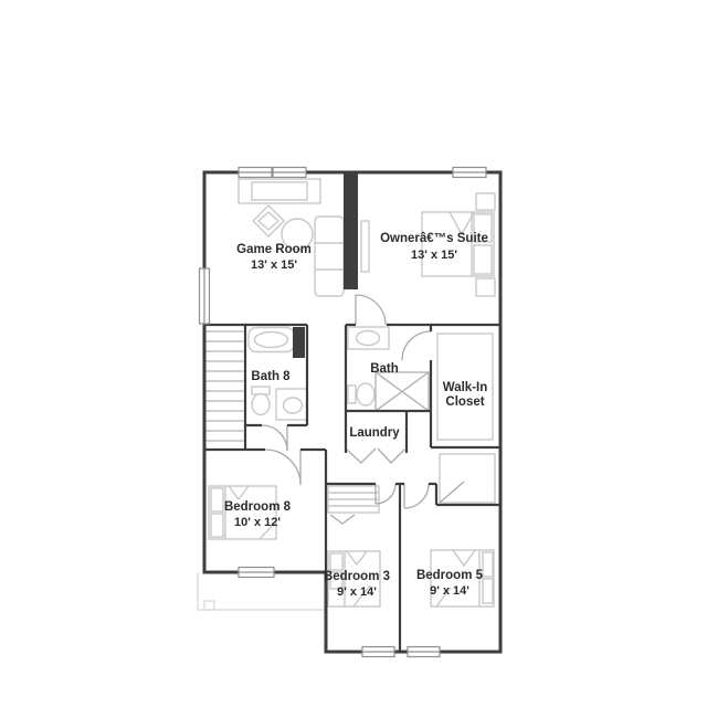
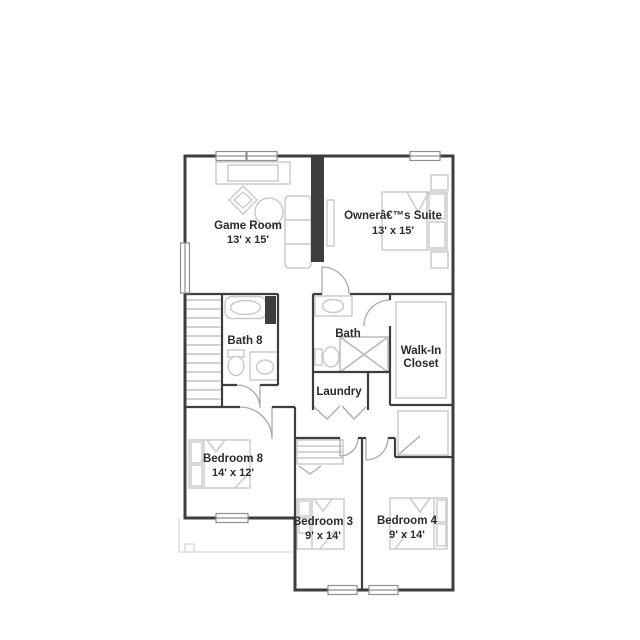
  Game Room
  13' x 15'
  Ownerâ€™s Suite
  13' x 15'
  Bath 8
  Bath
  Walk-In
  Closet
  Laundry
  Bedroom 8
- 10' x 12'
+ 14' x 12'
  Bedroom 3
  9' x 14'
- Bedroom 5
+ Bedroom 4
  9' x 14'
